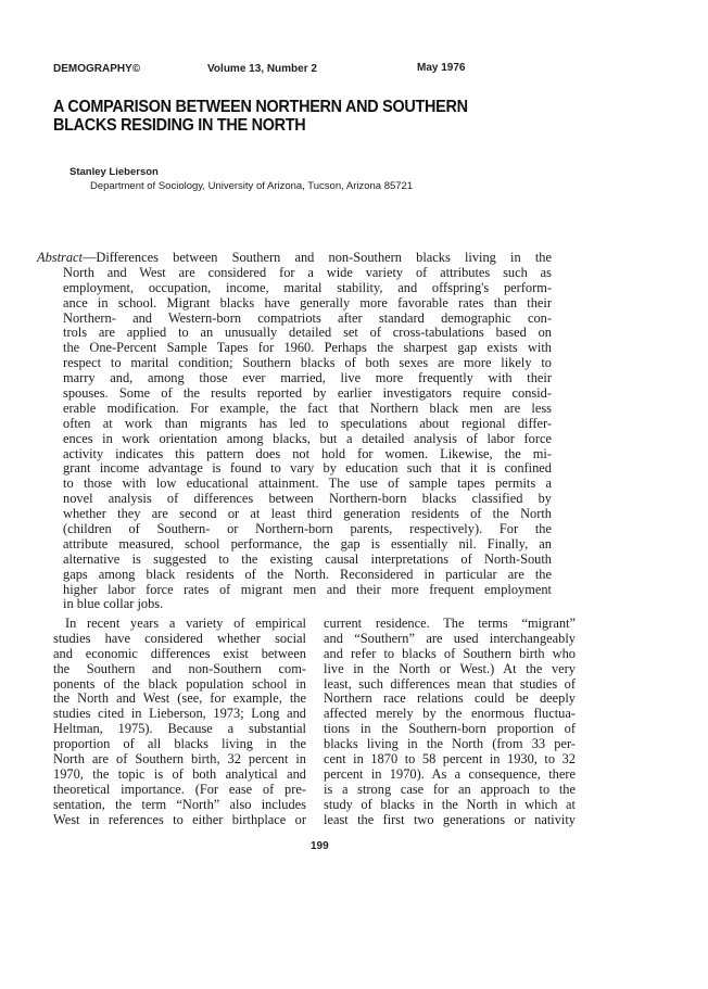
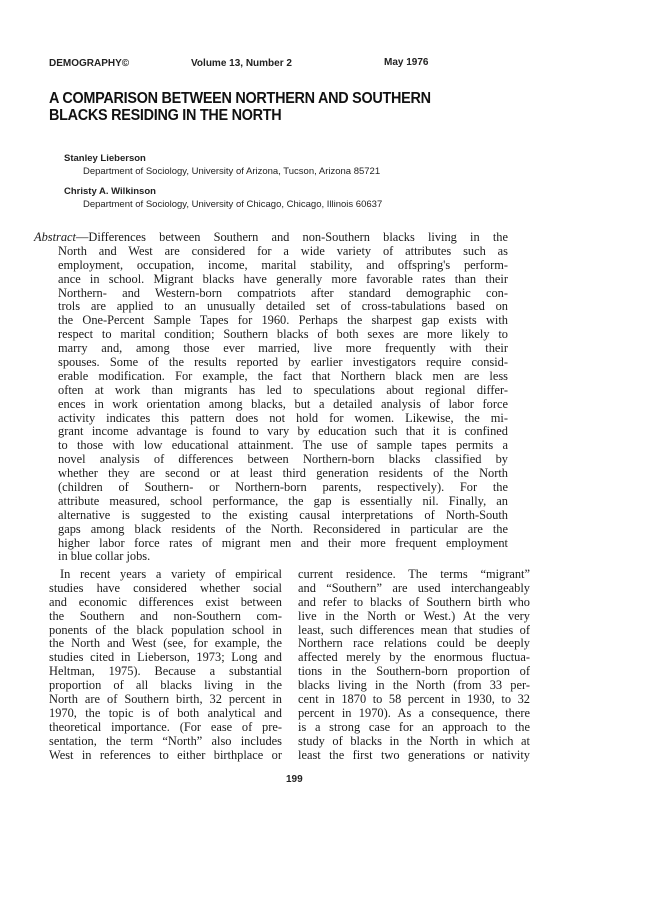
  DEMOGRAPHY©
  Volume 13, Number 2
  May 1976
  A COMPARISON BETWEEN NORTHERN AND SOUTHERN
  BLACKS RESIDING IN THE NORTH
  Stanley Lieberson
  Department of Sociology, University of Arizona, Tucson, Arizona 85721
+ Christy A. Wilkinson
+ Department of Sociology, University of Chicago, Chicago, Illinois 60637
  Abstract—Differences between Southern and non-Southern blacks living in the
  North and West are considered for a wide variety of attributes such as
  employment, occupation, income, marital stability, and offspring's perform-
  ance in school. Migrant blacks have generally more favorable rates than their
  Northern- and Western-born compatriots after standard demographic con-
  trols are applied to an unusually detailed set of cross-tabulations based on
  the One-Percent Sample Tapes for 1960. Perhaps the sharpest gap exists with
  respect to marital condition; Southern blacks of both sexes are more likely to
  marry and, among those ever married, live more frequently with their
  spouses. Some of the results reported by earlier investigators require consid-
  erable modification. For example, the fact that Northern black men are less
  often at work than migrants has led to speculations about regional differ-
  ences in work orientation among blacks, but a detailed analysis of labor force
  activity indicates this pattern does not hold for women. Likewise, the mi-
  grant income advantage is found to vary by education such that it is confined
  to those with low educational attainment. The use of sample tapes permits a
  novel analysis of differences between Northern-born blacks classified by
  whether they are second or at least third generation residents of the North
  (children of Southern- or Northern-born parents, respectively). For the
  attribute measured, school performance, the gap is essentially nil. Finally, an
  alternative is suggested to the existing causal interpretations of North-South
  gaps among black residents of the North. Reconsidered in particular are the
  higher labor force rates of migrant men and their more frequent employment
  in blue collar jobs.
  In recent years a variety of empirical
  studies have considered whether social
  and economic differences exist between
  the Southern and non-Southern com-
  ponents of the black population school in
  the North and West (see, for example, the
  studies cited in Lieberson, 1973; Long and
  Heltman, 1975). Because a substantial
  proportion of all blacks living in the
  North are of Southern birth, 32 percent in
  1970, the topic is of both analytical and
  theoretical importance. (For ease of pre-
  sentation, the term “North” also includes
  West in references to either birthplace or
  current residence. The terms “migrant”
  and “Southern” are used interchangeably
  and refer to blacks of Southern birth who
  live in the North or West.) At the very
  least, such differences mean that studies of
  Northern race relations could be deeply
  affected merely by the enormous fluctua-
  tions in the Southern-born proportion of
  blacks living in the North (from 33 per-
  cent in 1870 to 58 percent in 1930, to 32
  percent in 1970). As a consequence, there
  is a strong case for an approach to the
  study of blacks in the North in which at
  least the first two generations or nativity
  199
